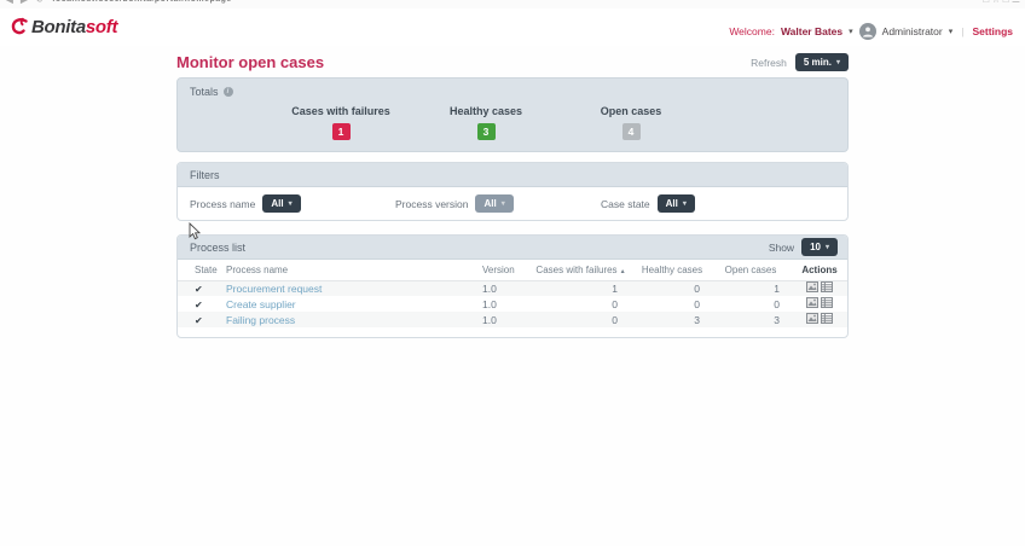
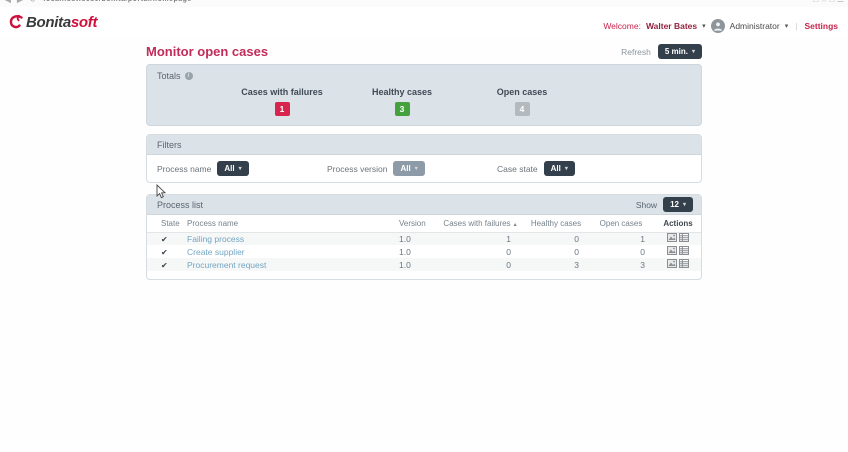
  Bonitasoft
  Welcome:
  Walter Bates
  Administrator
  |
  Settings
  Monitor open cases
  Refresh
  5 min.
  Totals
  Cases with failures
  1
  Healthy cases
  3
  Open cases
  4
  Filters
  Process name
  All
  Process version
  All
  Case state
  All
  Process list
  Show
- 10
+ 12
  State	Process name	Version	Cases with failures	Healthy cases	Open cases	Actions
- ✔	Procurement request	1.0	1	0	1
+ ✔	Failing process	1.0	1	0	1
  ✔	Create supplier	1.0	0	0	0
- ✔	Failing process	1.0	0	3	3
+ ✔	Procurement request	1.0	0	3	3
